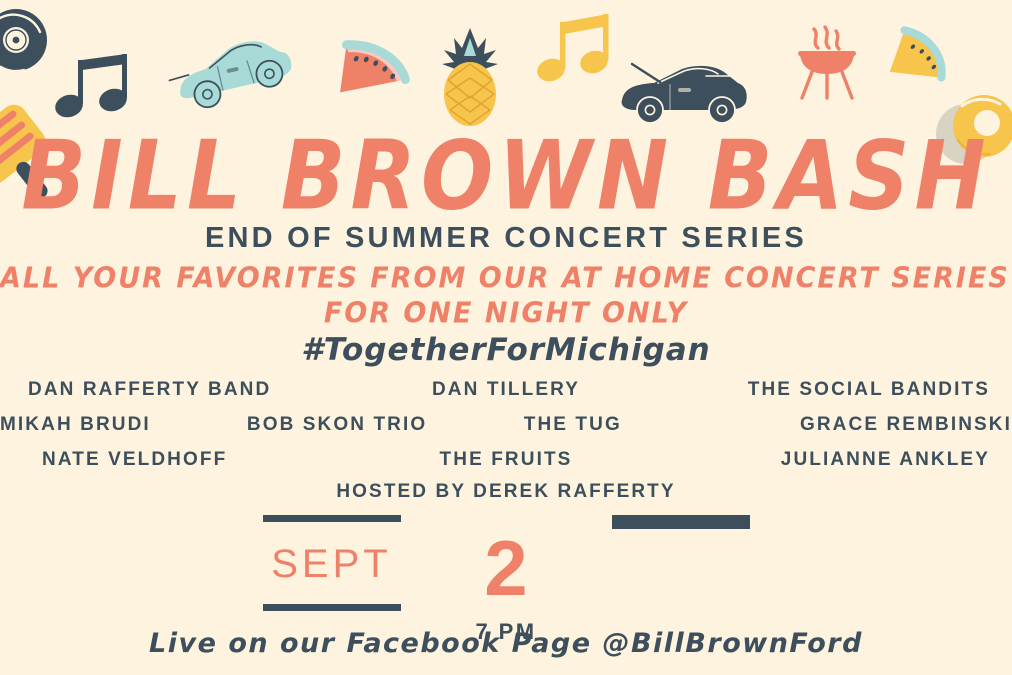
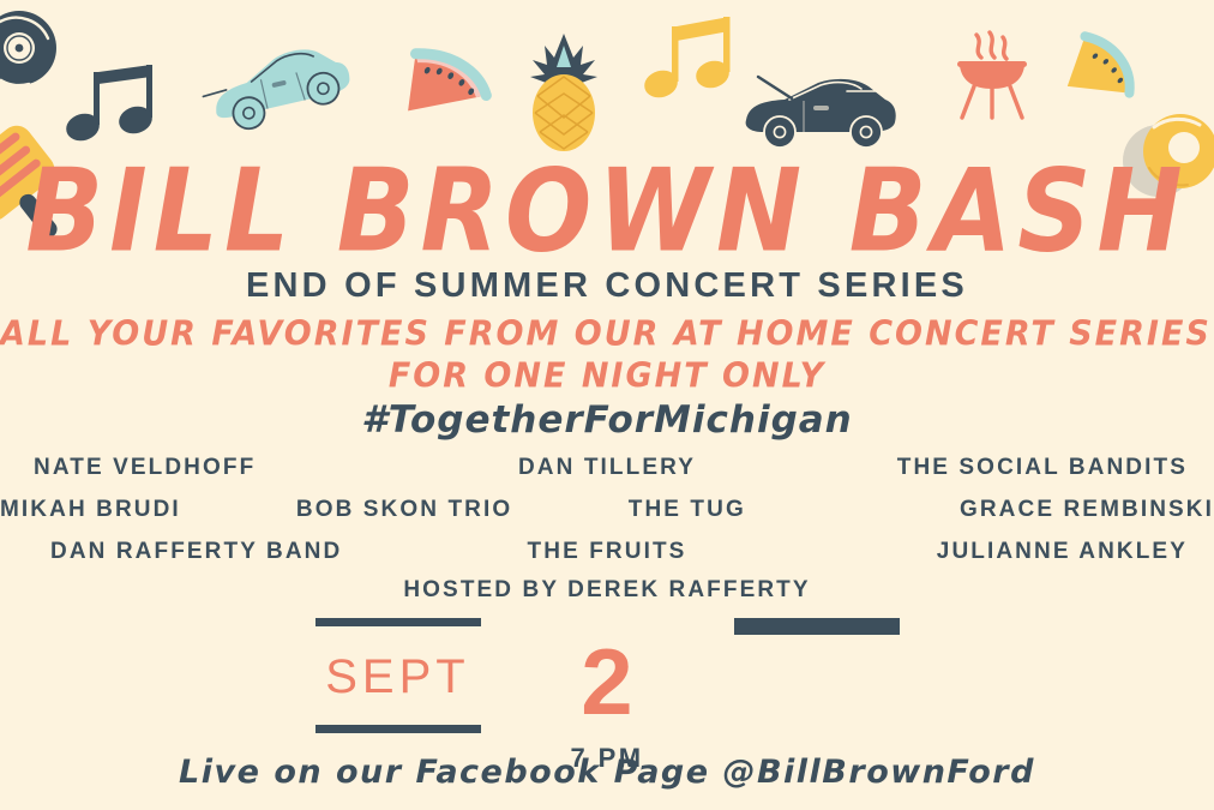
  BILL BROWN BASH
  END OF SUMMER CONCERT SERIES
  ALL YOUR FAVORITES FROM OUR AT HOME CONCERT SERIES
  FOR ONE NIGHT ONLY
  #TogetherForMichigan
- DAN RAFFERTY BAND
+ NATE VELDHOFF
  DAN TILLERY
  THE SOCIAL BANDITS
  MIKAH BRUDI
  BOB SKON TRIO
  THE TUG
  GRACE REMBINSKI
- NATE VELDHOFF
+ DAN RAFFERTY BAND
  THE FRUITS
  JULIANNE ANKLEY
  HOSTED BY DEREK RAFFERTY
  SEPT
  2
  7 PM
  Live on our Facebook Page @BillBrownFord
